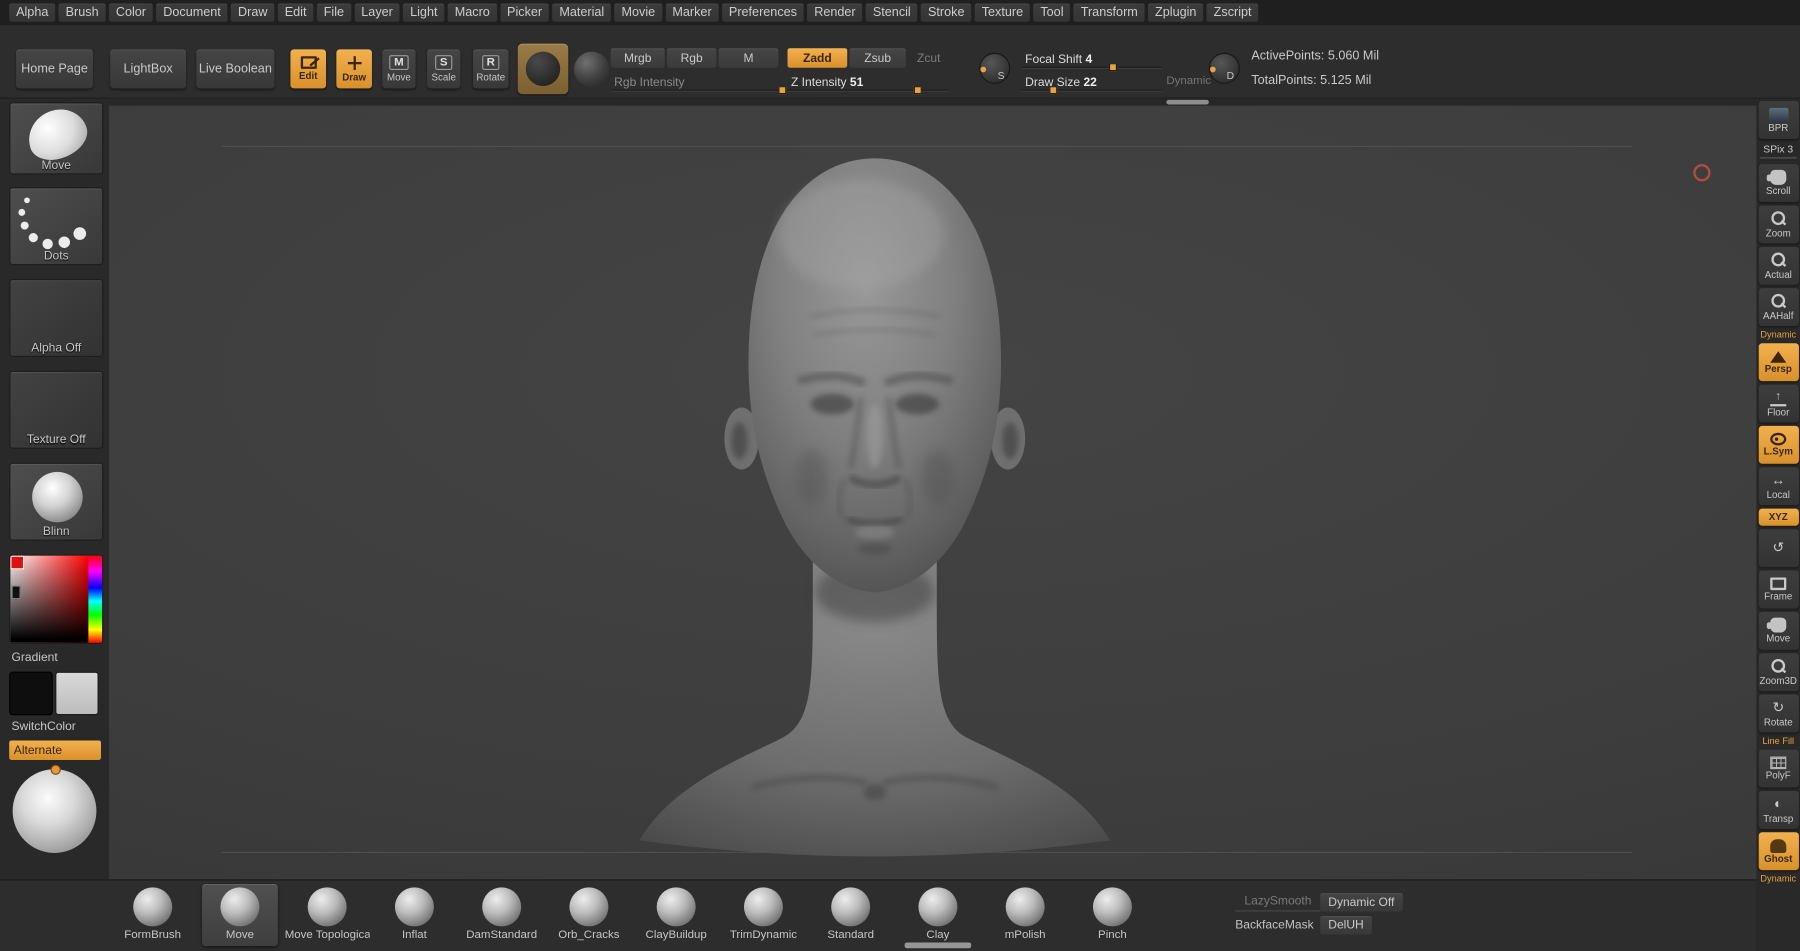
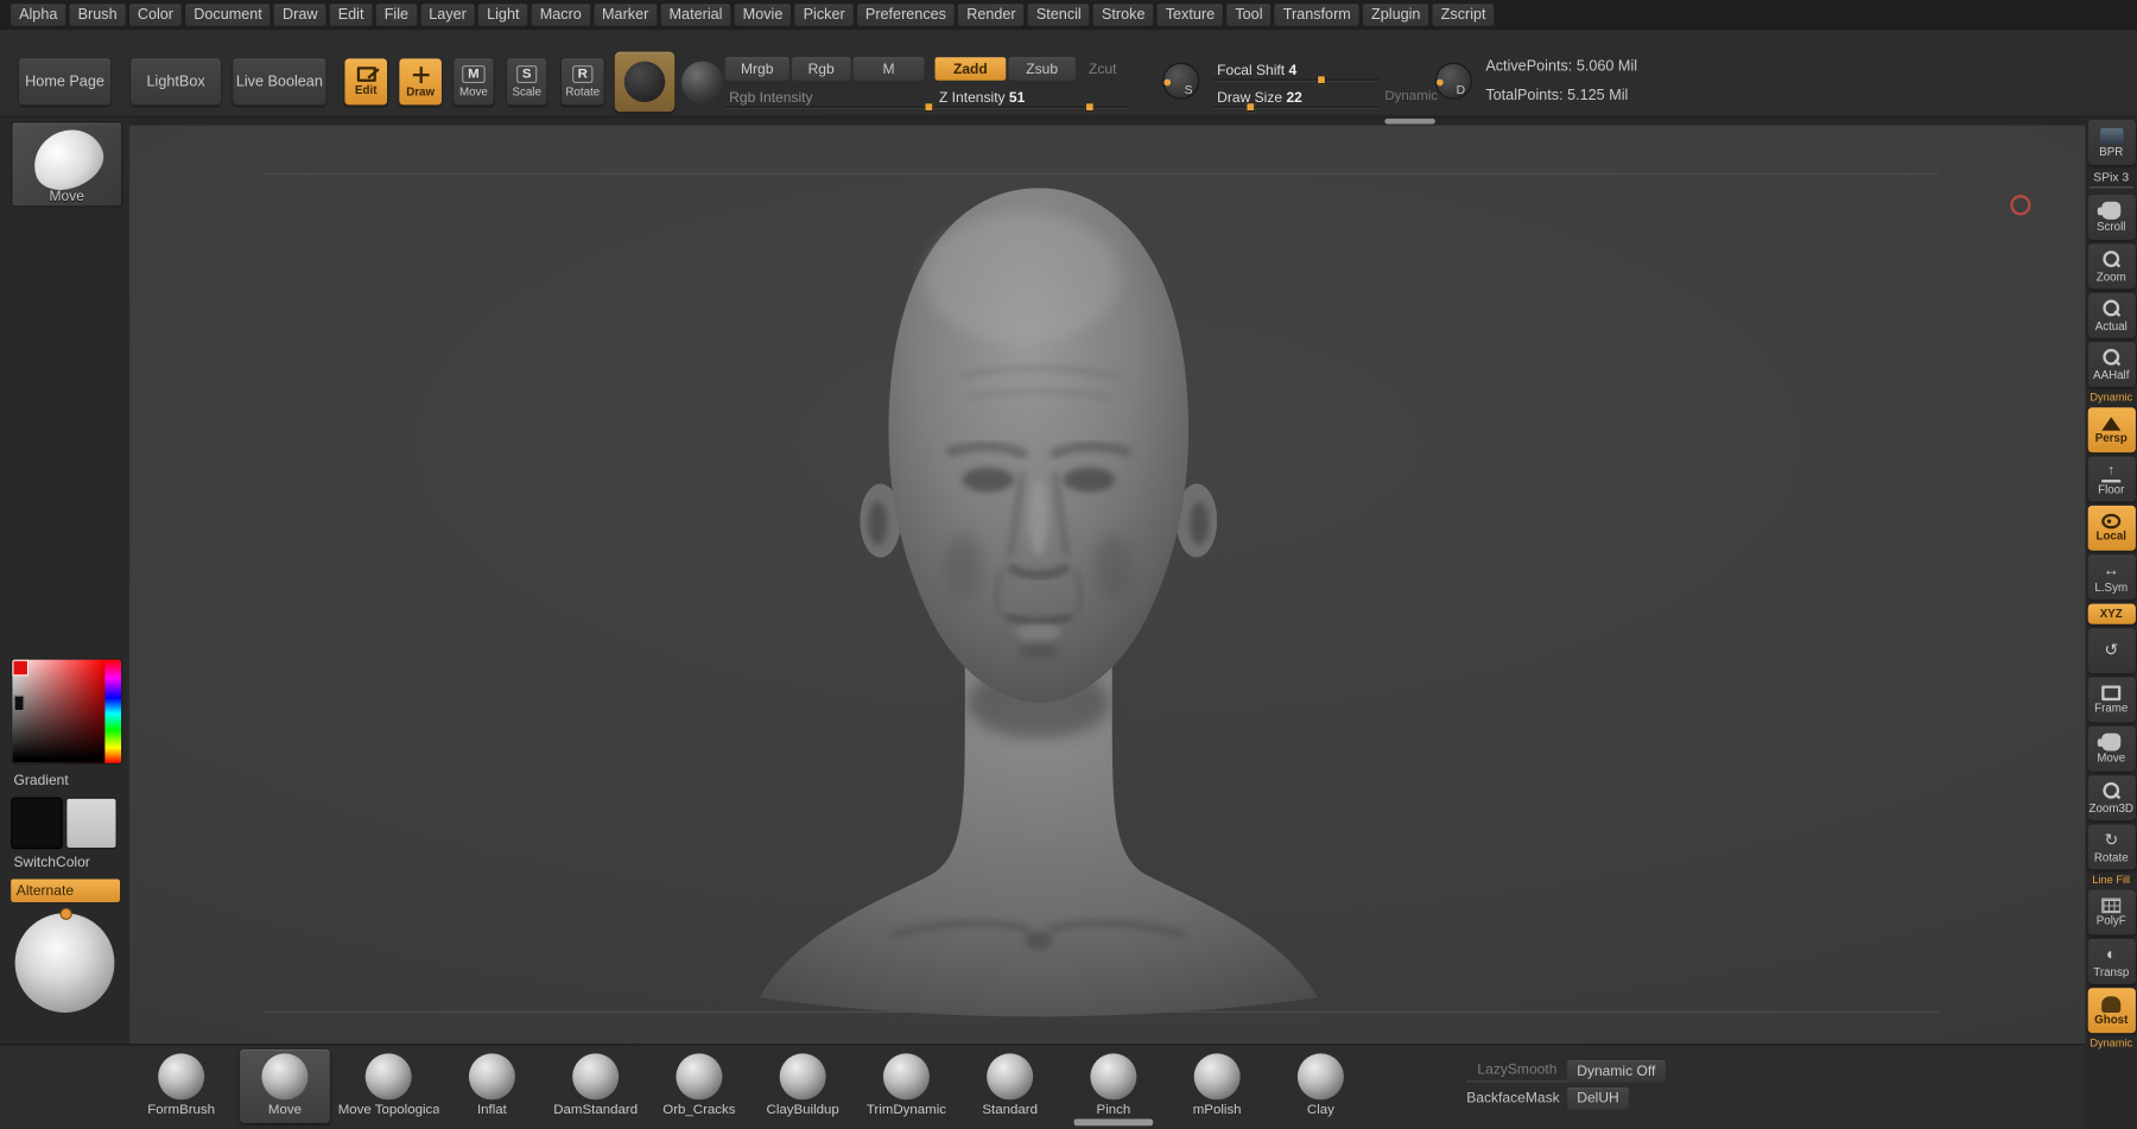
  Alpha
  Brush
  Color
  Document
  Draw
  Edit
  File
  Layer
  Light
  Macro
- Picker
+ Marker
  Material
  Movie
- Marker
+ Picker
  Preferences
  Render
  Stencil
  Stroke
  Texture
  Tool
  Transform
  Zplugin
  Zscript
  Home Page
  LightBox
  Live Boolean
  Edit
  Draw
  M
  Move
  S
  Scale
  R
  Rotate
  Mrgb
  Rgb
  M
  Zadd
  Zsub
  Zcut
  Rgb Intensity
  Z Intensity 51
  Focal Shift 4
  Draw Size 22
  Dynamic
  S
  D
  ActivePoints: 5.060 Mil
  TotalPoints: 5.125 Mil
  Move
- Dots
- Alpha Off
- Texture Off
- Blinn
  Gradient
  SwitchColor
  Alternate
  BPR
  SPix 3
  Scroll
  Zoom
  Actual
  AAHalf
  Dynamic
  Persp
  ↑
  Floor
- L.Sym
+ Local
  ↔
- Local
+ L.Sym
  XYZ
  ↺
  Frame
  Move
  Zoom3D
  ↻
  Rotate
  Line Fill
  PolyF
  ◐
  Transp
  Ghost
  Dynamic
  FormBrush
  Move
  Move Topologica
  Inflat
  DamStandard
  Orb_Cracks
  ClayBuildup
  TrimDynamic
  Standard
- Clay
+ Pinch
  mPolish
- Pinch
+ Clay
  LazySmooth
  Dynamic Off
  BackfaceMask
  DelUH
